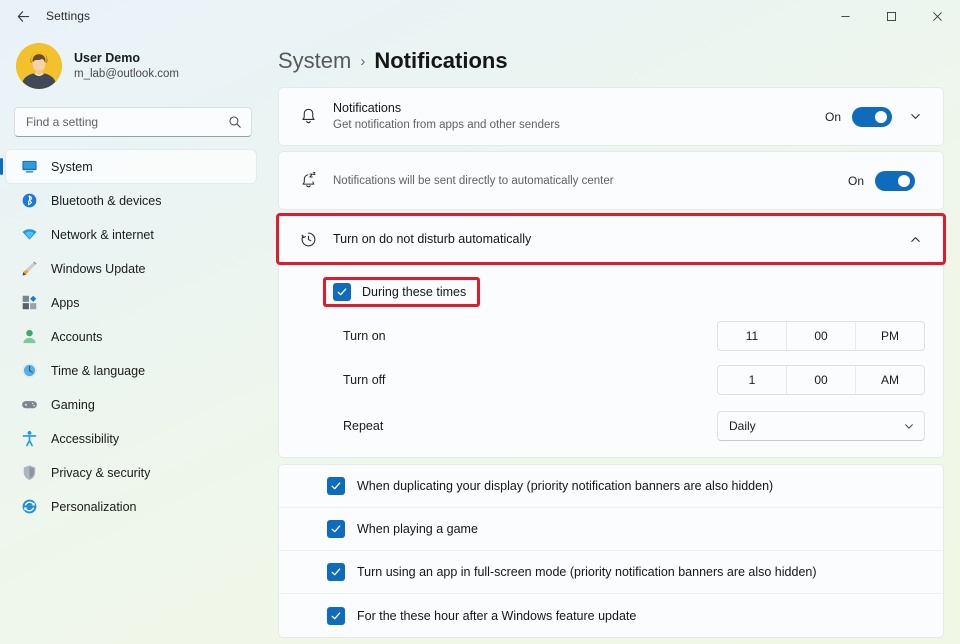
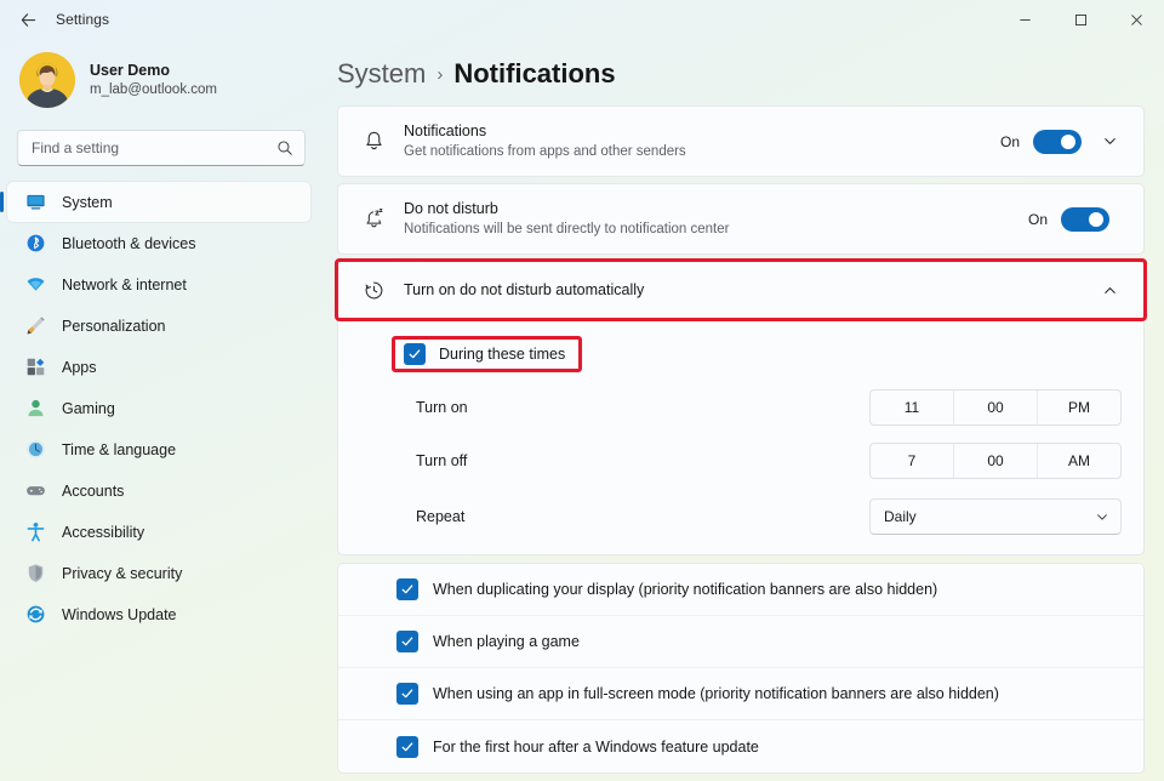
  Settings
  User Demo
  m_lab@outlook.com
  Find a setting
  System
  Bluetooth & devices
  Network & internet
- Windows Update
+ Personalization
  Apps
- Accounts
+ Gaming
  Time & language
- Gaming
+ Accounts
  Accessibility
  Privacy & security
- Personalization
+ Windows Update
  System
  ›
  Notifications
  Notifications
- Get notification from apps and other senders
+ Get notifications from apps and other senders
  On
+ Do not disturb
- Notifications will be sent directly to automatically center
+ Notifications will be sent directly to notification center
  On
  Turn on do not disturb automatically
  During these times
  Turn on
  11
  00
  PM
  Turn off
- 1
+ 7
  00
  AM
  Repeat
  Daily
  When duplicating your display (priority notification banners are also hidden)
  When playing a game
- Turn using an app in full-screen mode (priority notification banners are also hidden)
+ When using an app in full-screen mode (priority notification banners are also hidden)
- For the these hour after a Windows feature update
+ For the first hour after a Windows feature update
